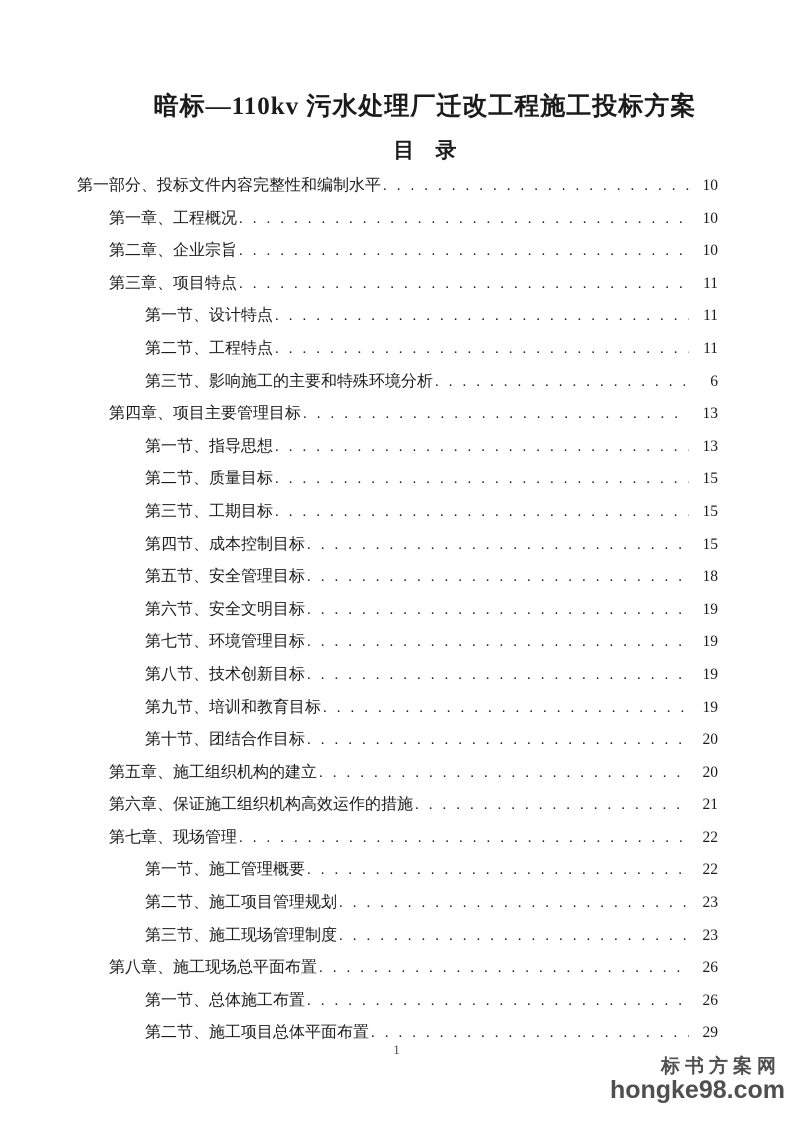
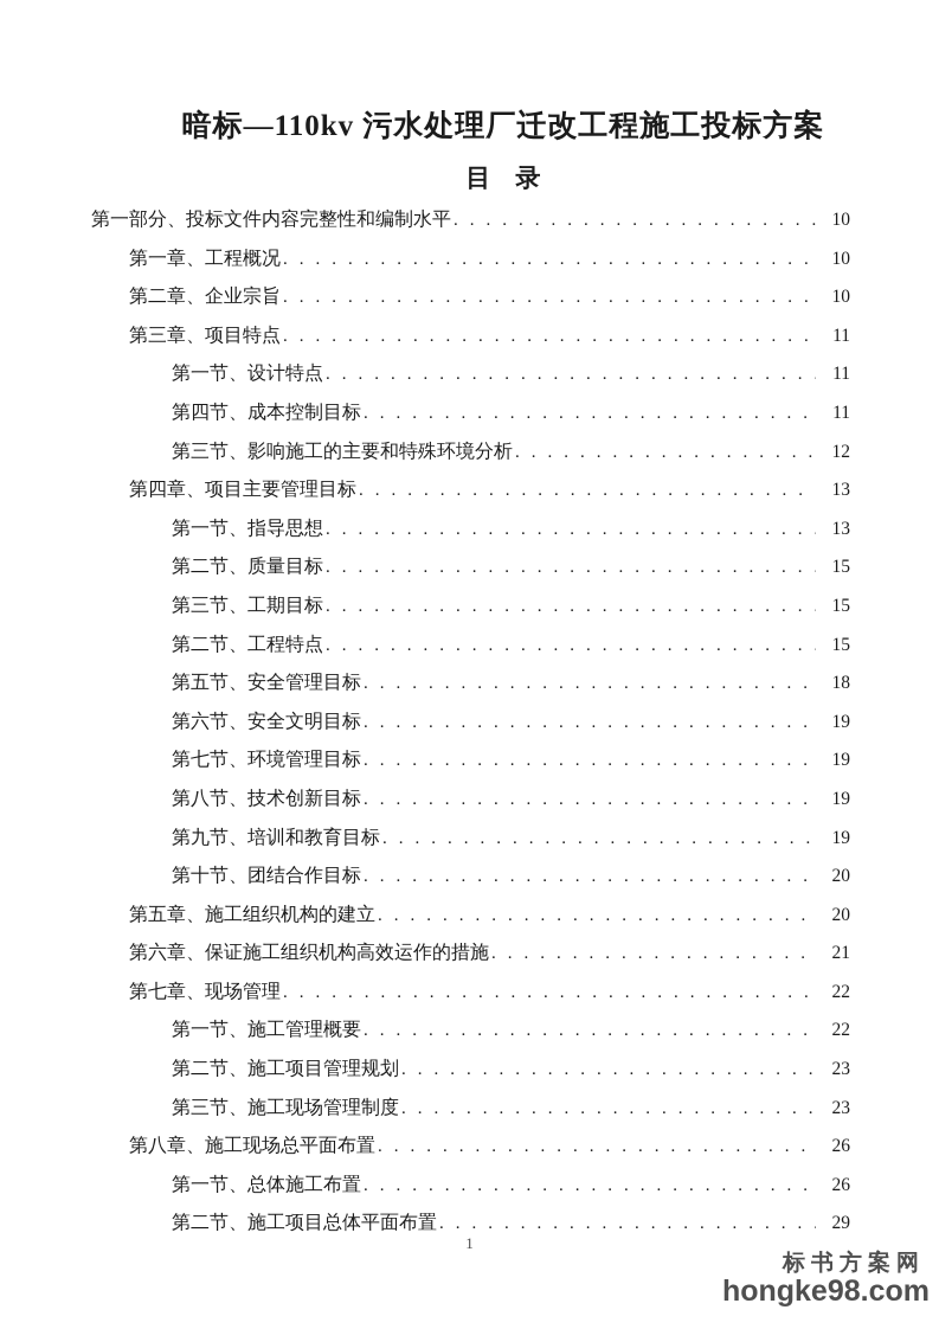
  暗标—110kv 污水处理厂迁改工程施工投标方案
  目 录
  第一部分、投标文件内容完整性和编制水平
  10
  第一章、工程概况
  10
  第二章、企业宗旨
  10
  第三章、项目特点
  11
  第一节、设计特点
  11
- 第二节、工程特点
+ 第四节、成本控制目标
  11
  第三节、影响施工的主要和特殊环境分析
- 6
+ 12
  第四章、项目主要管理目标
  13
  第一节、指导思想
  13
  第二节、质量目标
  15
  第三节、工期目标
  15
- 第四节、成本控制目标
+ 第二节、工程特点
  15
  第五节、安全管理目标
  18
  第六节、安全文明目标
  19
  第七节、环境管理目标
  19
  第八节、技术创新目标
  19
  第九节、培训和教育目标
  19
  第十节、团结合作目标
  20
  第五章、施工组织机构的建立
  20
  第六章、保证施工组织机构高效运作的措施
  21
  第七章、现场管理
  22
  第一节、施工管理概要
  22
  第二节、施工项目管理规划
  23
  第三节、施工现场管理制度
  23
  第八章、施工现场总平面布置
  26
  第一节、总体施工布置
  26
  第二节、施工项目总体平面布置
  29
  1
  标书方案网
  hongke98.com
